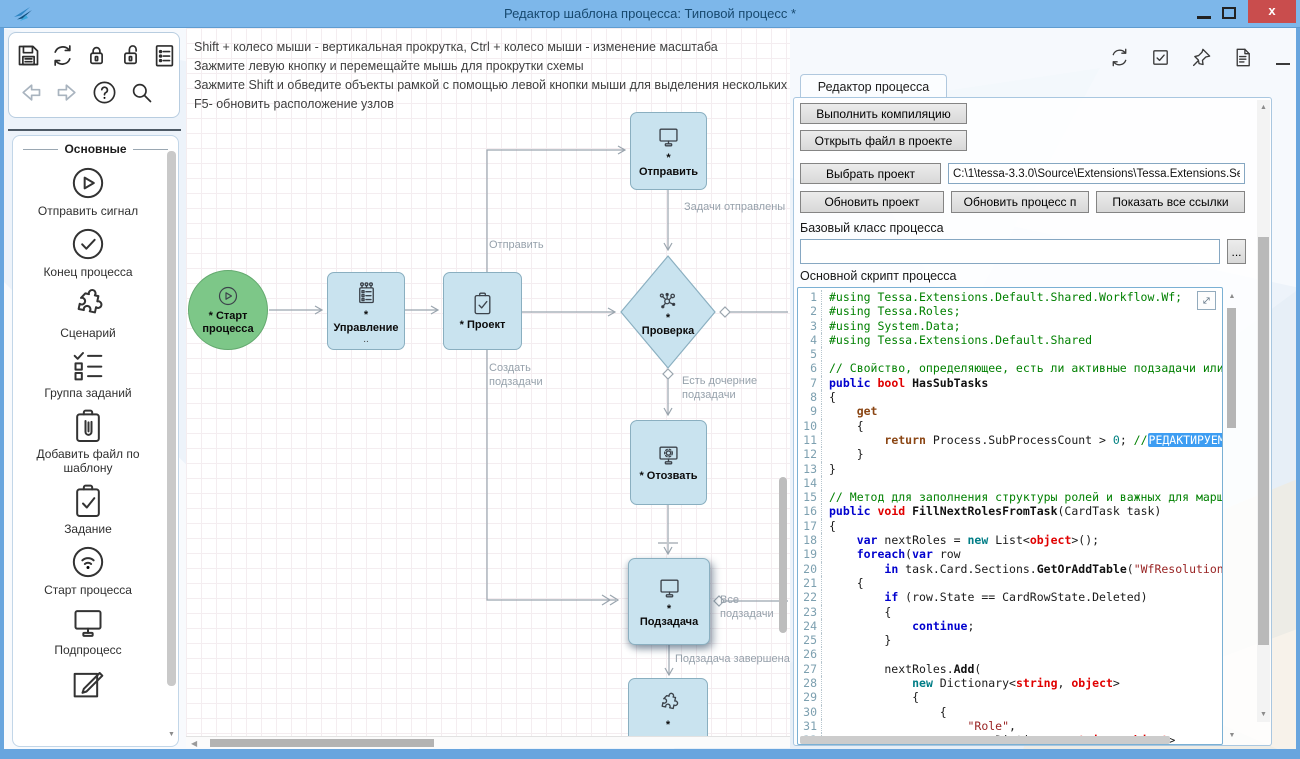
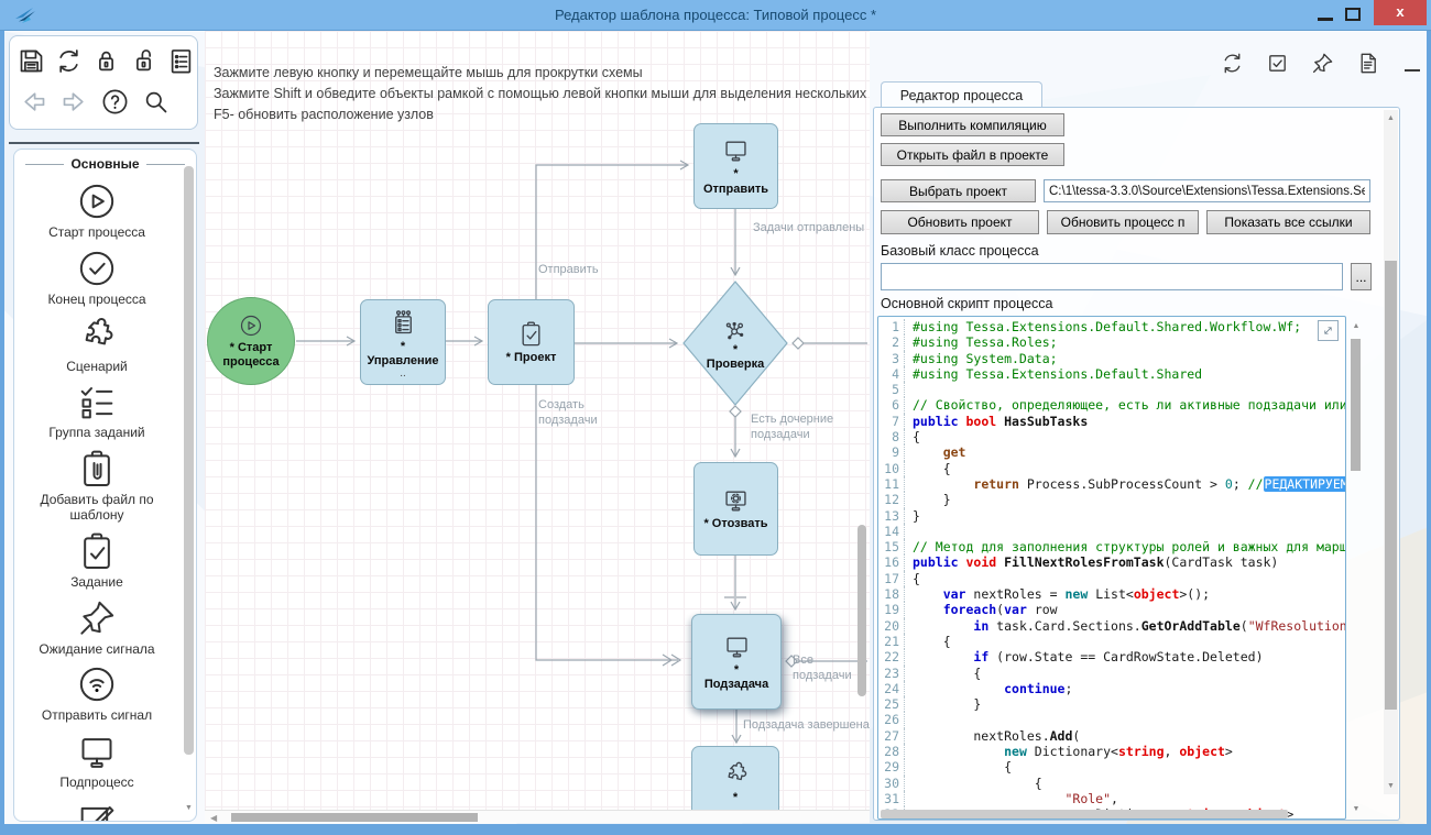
  Редактор шаблона процесса: Типовой процесс *
  x
  Основные
- Отправить сигнал
+ Старт процесса
  Конец процесса
  Сценарий
  Группа заданий
  Добавить файл по шаблону
  Задание
+ Ожидание сигнала
- Старт процесса
+ Отправить сигнал
  Подпроцесс
- Shift + колесо мыши - вертикальная прокрутка, Ctrl + колесо мыши - изменение масштаба
  Зажмите левую кнопку и перемещайте мышь для прокрутки схемы
  Зажмите Shift и обведите объекты рамкой с помощью левой кнопки мыши для выделения нескольких
  F5- обновить расположение узлов
  Отправить
  Создать
  подзадачи
  Задачи отправлены
  Есть дочерние
  подзадачи
  Все подзадачи
  Подзадача завершена
  * Старт
  процесса
  *
  Управление
  ..
  * Проект
  *
  Отправить
  *
  Проверка
  * Отозвать
  *
  Подзадача
  *
  ◀
  Редактор процесса
  Выполнить компиляцию
  Открыть файл в проекте
  Выбрать проект
  C:\1\tessa-3.3.0\Source\Extensions\Tessa.Extensions.S
  Обновить проект
  Обновить процесс п
  Показать все ссылки
  Базовый класс процесса
  ...
  Основной скрипт процесса
  1
  #using Tessa.Extensions.Default.Shared.Workflow.Wf;
  2
  #using Tessa.Roles;
  3
  #using System.Data;
  4
  #using Tessa.Extensions.Default.Shared
  5
  6
  // Свойство, определяющее, есть ли активные подзадачи или
  7
  public
  bool
  HasSubTasks
  8
  {
  9
  get
  10
  {
  11
  return
  Process.SubProcessCount >
  0
  ;
  //
  РЕДАКТИРУЕМ
  12
  }
  13
  }
  14
  15
  // Метод для заполнения структуры ролей и важных для марш
  16
  public
  void
  FillNextRolesFromTask
  (CardTask task)
  17
  {
  18
  var
  nextRoles =
  new
  List<
  object
  >();
  19
  foreach
  (
  var
  row
  20
  in
  task.Card.Sections.
  GetOrAddTable
  (
  "WfResolution
  21
  {
  22
  if
  (row.State == CardRowState.Deleted)
  23
  {
  24
  continue
  ;
  25
  }
  26
  27
  nextRoles.
  Add
  (
  28
  new
  Dictionary<
  string
  ,
  object
  >
  29
  {
  30
  {
  31
  "Role"
  ,
  >
